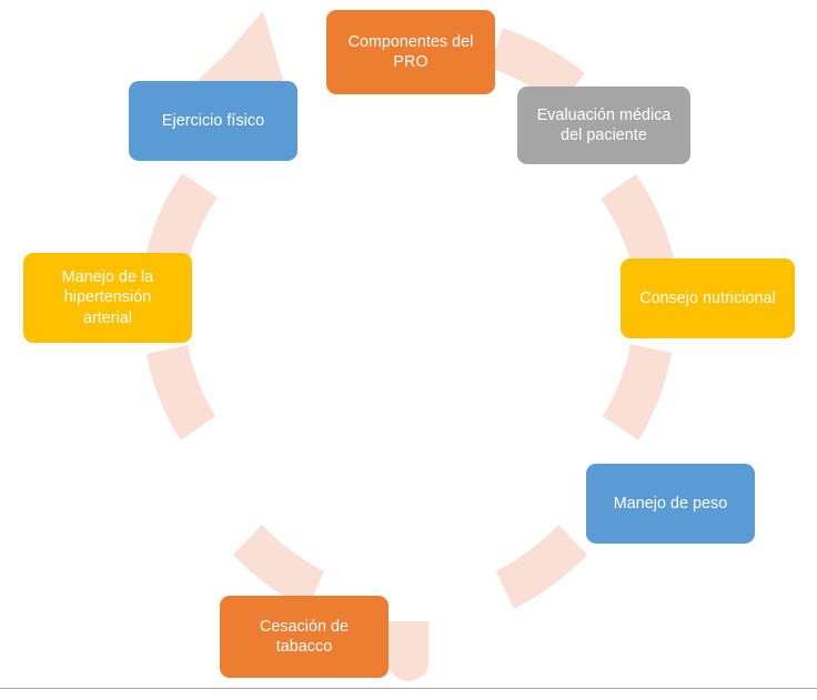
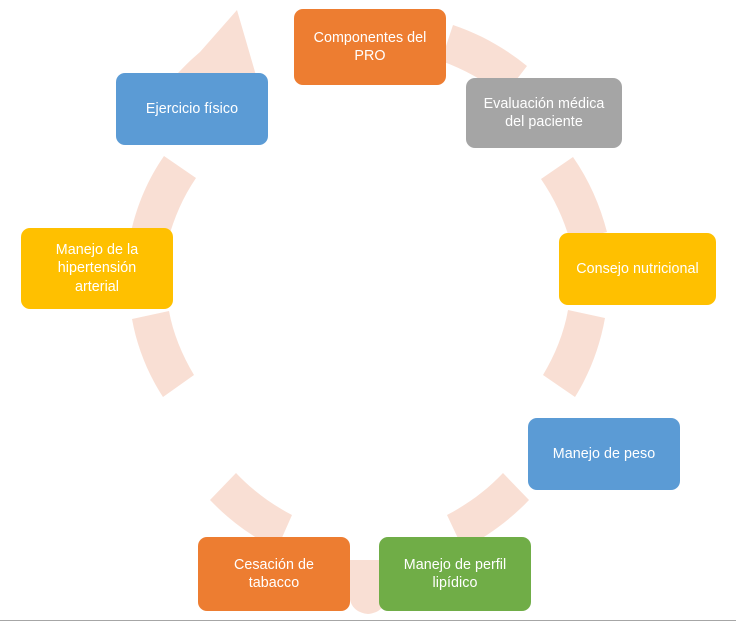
  Componentes del
  PRO
  Evaluación médica
  del paciente
  Consejo nutricional
  Manejo de peso
+ Manejo de perfil
+ lipídico
  Cesación de
  tabacco
  Manejo de la
  hipertensión
  arterial
  Ejercicio físico
